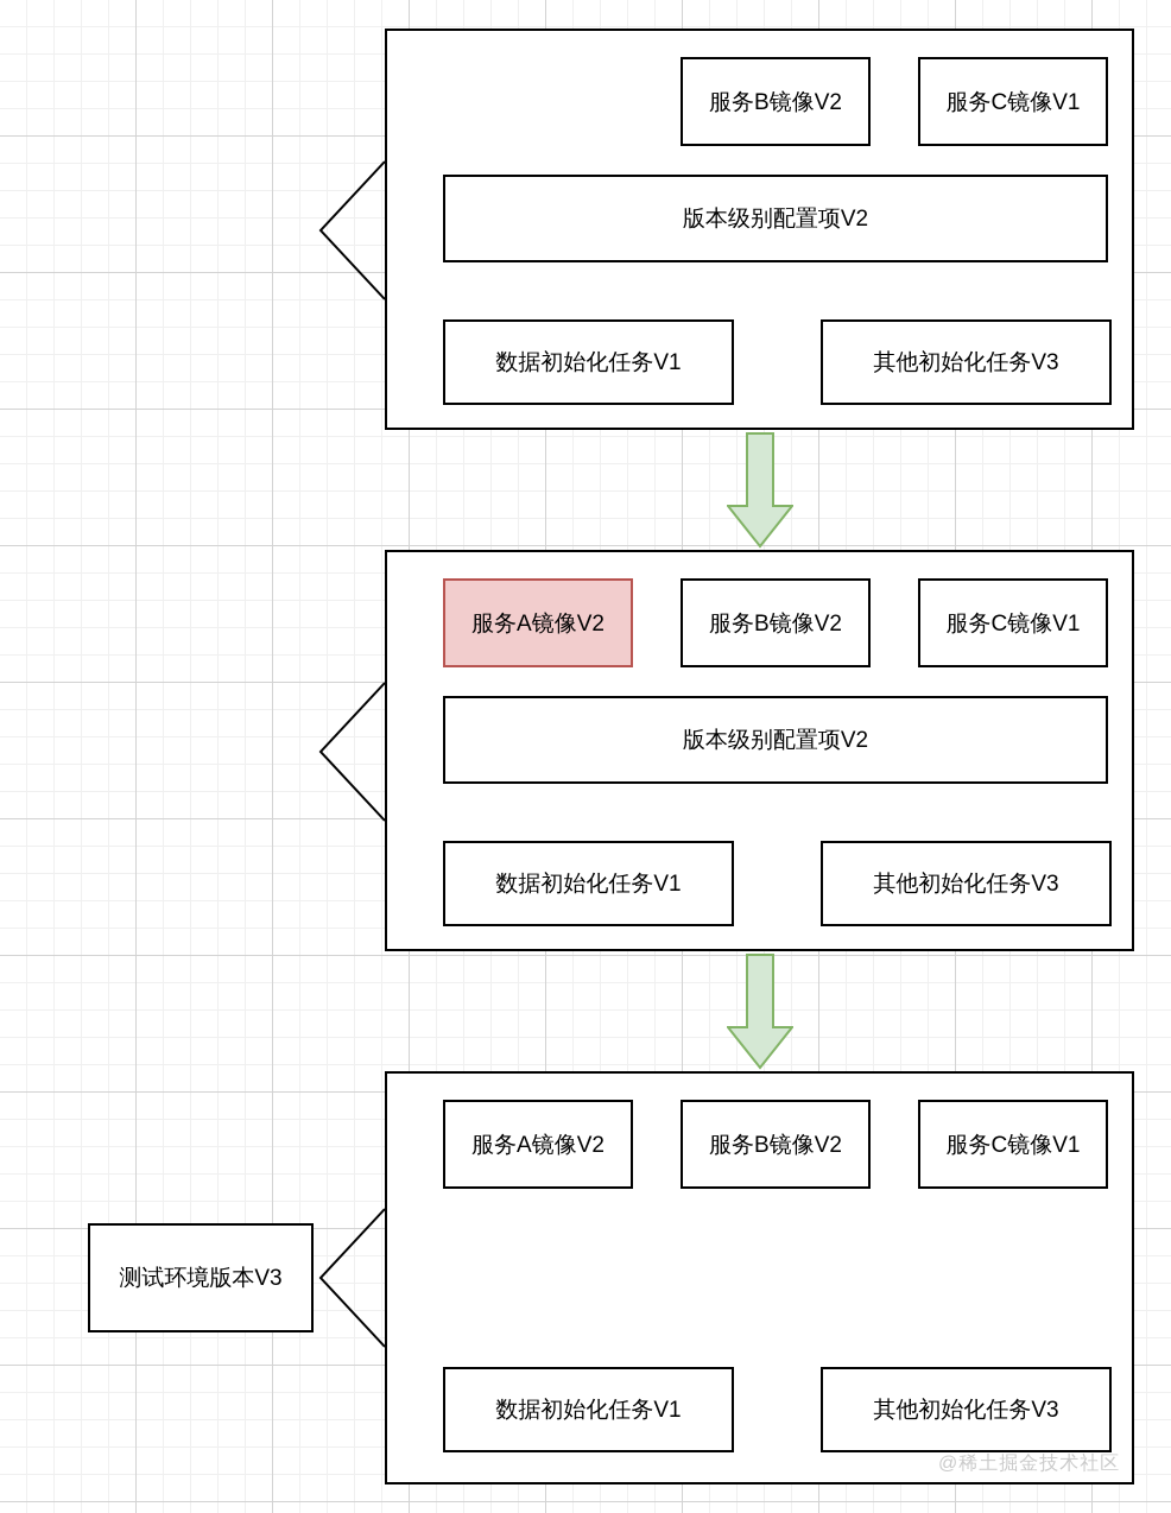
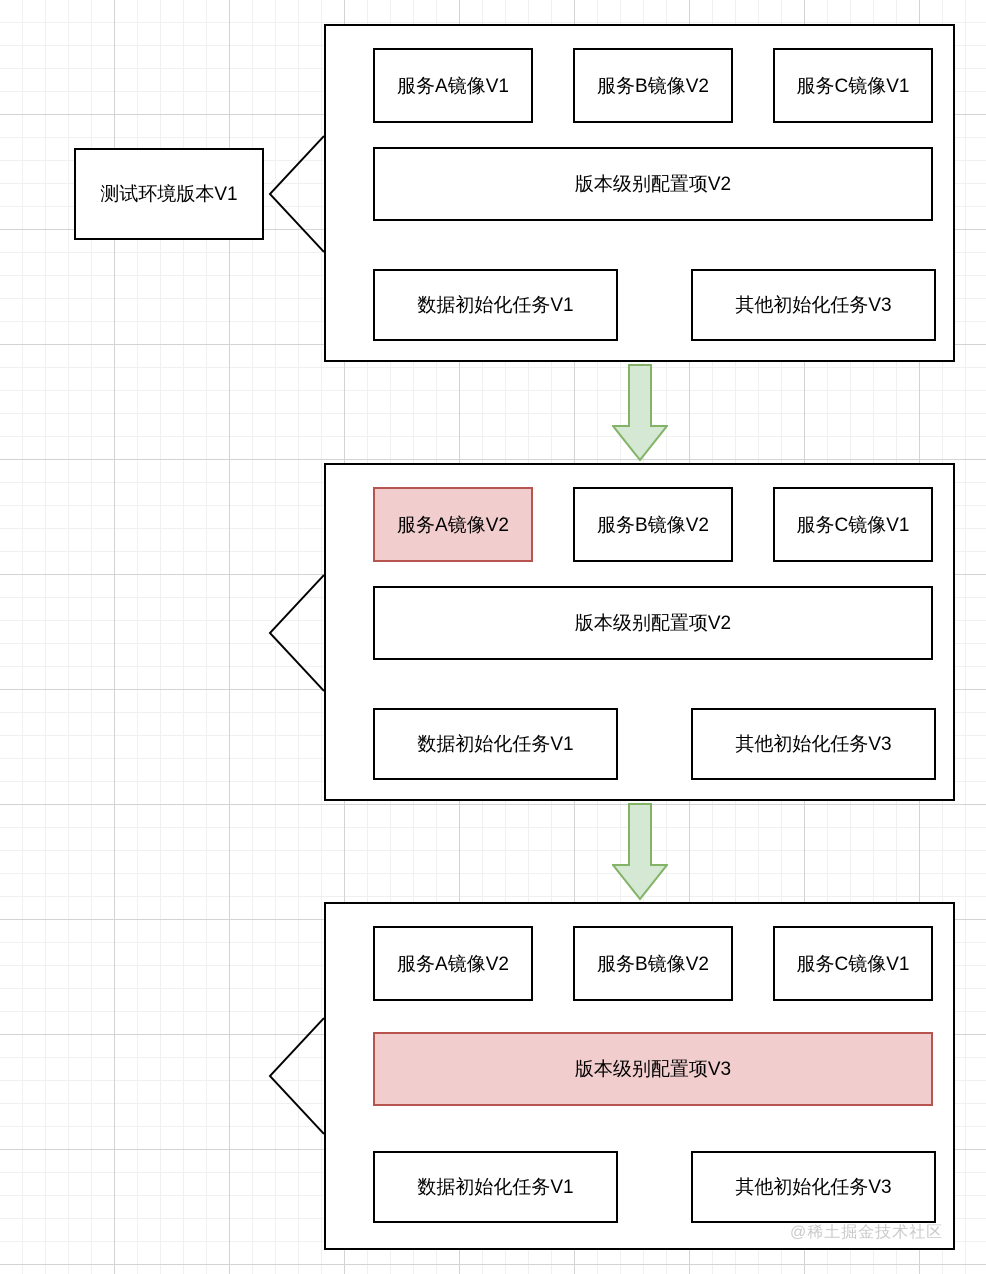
+ 测试环境版本V1
+ 服务A镜像V1
  服务B镜像V2
  服务C镜像V1
  版本级别配置项V2
  数据初始化任务V1
  其他初始化任务V3
  服务A镜像V2
  服务B镜像V2
  服务C镜像V1
  版本级别配置项V2
  数据初始化任务V1
  其他初始化任务V3
- 测试环境版本V3
  服务A镜像V2
  服务B镜像V2
  服务C镜像V1
+ 版本级别配置项V3
  数据初始化任务V1
  其他初始化任务V3
  @稀土掘金技术社区
